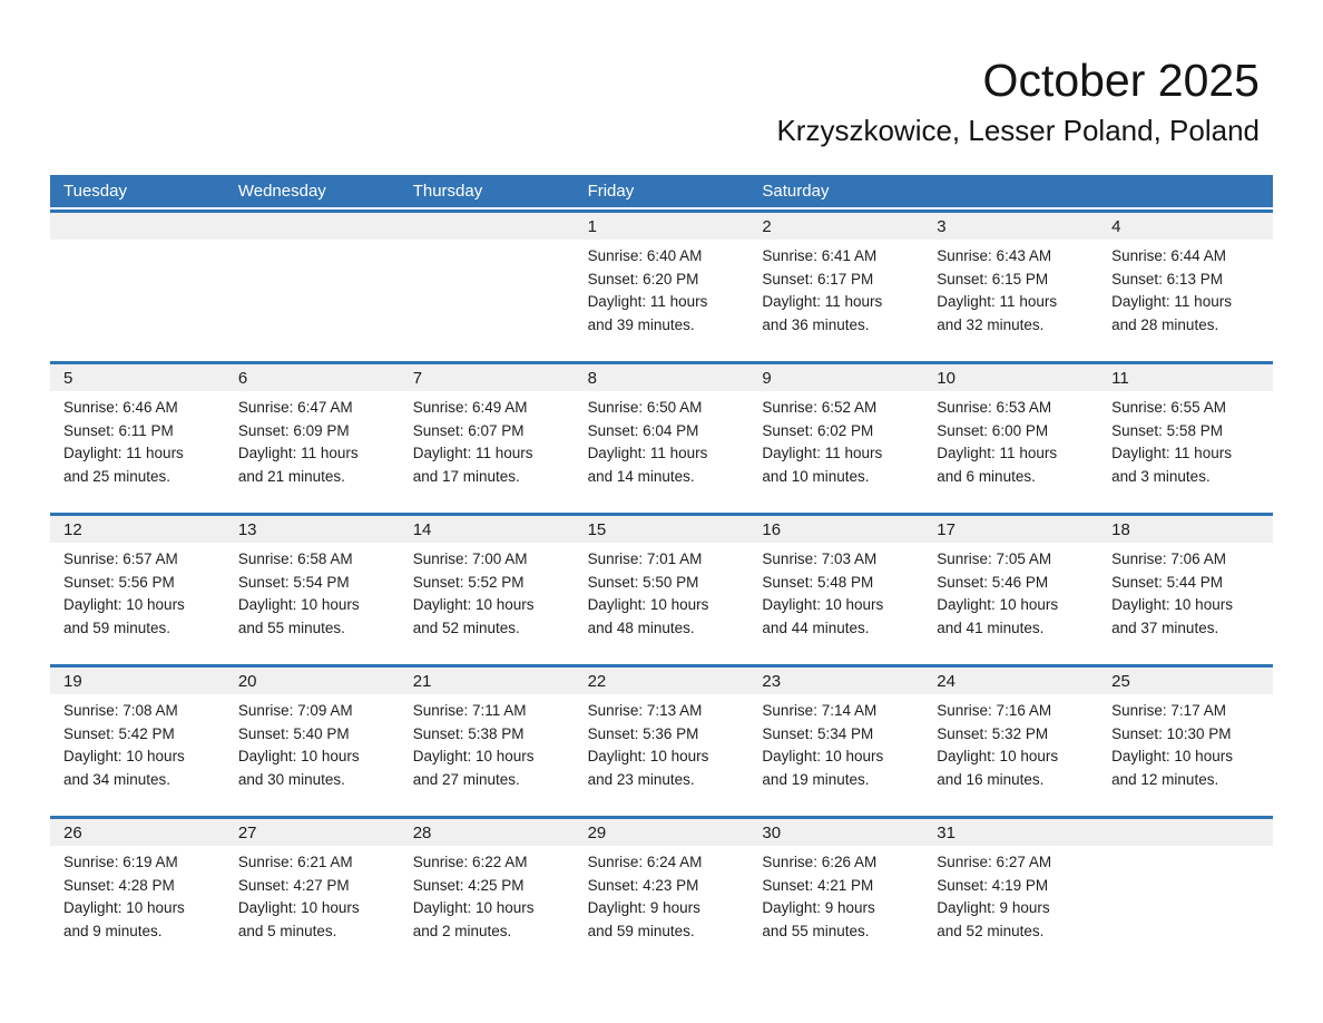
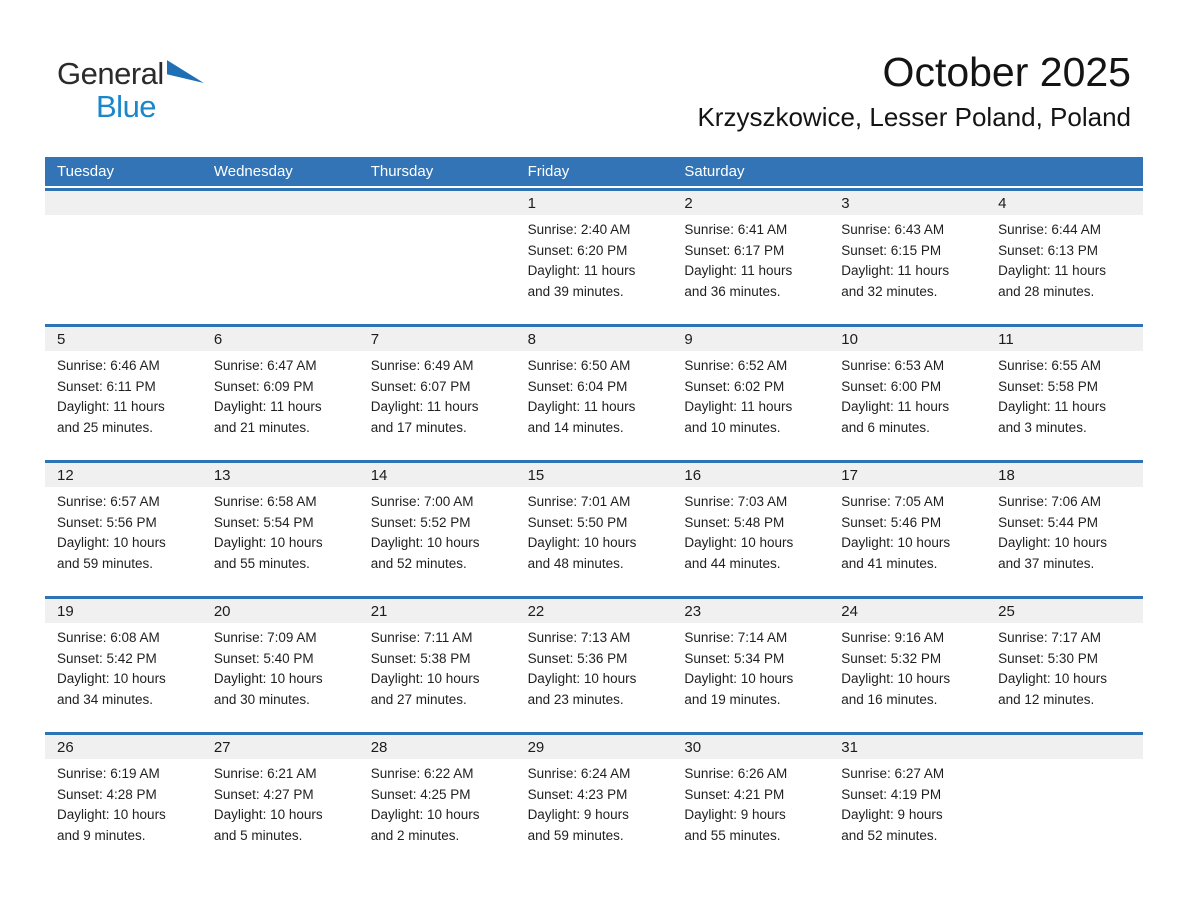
+ General
+ Blue
  October 2025
  Krzyszkowice, Lesser Poland, Poland
  Tuesday
  Wednesday
  Thursday
  Friday
  Saturday
  1
- Sunrise: 6:40 AM
+ Sunrise: 2:40 AM
  Sunset: 6:20 PM
  Daylight: 11 hours
  and 39 minutes.
  2
  Sunrise: 6:41 AM
  Sunset: 6:17 PM
  Daylight: 11 hours
  and 36 minutes.
  3
  Sunrise: 6:43 AM
  Sunset: 6:15 PM
  Daylight: 11 hours
  and 32 minutes.
  4
  Sunrise: 6:44 AM
  Sunset: 6:13 PM
  Daylight: 11 hours
  and 28 minutes.
  5
  Sunrise: 6:46 AM
  Sunset: 6:11 PM
  Daylight: 11 hours
  and 25 minutes.
  6
  Sunrise: 6:47 AM
  Sunset: 6:09 PM
  Daylight: 11 hours
  and 21 minutes.
  7
  Sunrise: 6:49 AM
  Sunset: 6:07 PM
  Daylight: 11 hours
  and 17 minutes.
  8
  Sunrise: 6:50 AM
  Sunset: 6:04 PM
  Daylight: 11 hours
  and 14 minutes.
  9
  Sunrise: 6:52 AM
  Sunset: 6:02 PM
  Daylight: 11 hours
  and 10 minutes.
  10
  Sunrise: 6:53 AM
  Sunset: 6:00 PM
  Daylight: 11 hours
  and 6 minutes.
  11
  Sunrise: 6:55 AM
  Sunset: 5:58 PM
  Daylight: 11 hours
  and 3 minutes.
  12
  Sunrise: 6:57 AM
  Sunset: 5:56 PM
  Daylight: 10 hours
  and 59 minutes.
  13
  Sunrise: 6:58 AM
  Sunset: 5:54 PM
  Daylight: 10 hours
  and 55 minutes.
  14
  Sunrise: 7:00 AM
  Sunset: 5:52 PM
  Daylight: 10 hours
  and 52 minutes.
  15
  Sunrise: 7:01 AM
  Sunset: 5:50 PM
  Daylight: 10 hours
  and 48 minutes.
  16
  Sunrise: 7:03 AM
  Sunset: 5:48 PM
  Daylight: 10 hours
  and 44 minutes.
  17
  Sunrise: 7:05 AM
  Sunset: 5:46 PM
  Daylight: 10 hours
  and 41 minutes.
  18
  Sunrise: 7:06 AM
  Sunset: 5:44 PM
  Daylight: 10 hours
  and 37 minutes.
  19
- Sunrise: 7:08 AM
+ Sunrise: 6:08 AM
  Sunset: 5:42 PM
  Daylight: 10 hours
  and 34 minutes.
  20
  Sunrise: 7:09 AM
  Sunset: 5:40 PM
  Daylight: 10 hours
  and 30 minutes.
  21
  Sunrise: 7:11 AM
  Sunset: 5:38 PM
  Daylight: 10 hours
  and 27 minutes.
  22
  Sunrise: 7:13 AM
  Sunset: 5:36 PM
  Daylight: 10 hours
  and 23 minutes.
  23
  Sunrise: 7:14 AM
  Sunset: 5:34 PM
  Daylight: 10 hours
  and 19 minutes.
  24
- Sunrise: 7:16 AM
+ Sunrise: 9:16 AM
  Sunset: 5:32 PM
  Daylight: 10 hours
  and 16 minutes.
  25
  Sunrise: 7:17 AM
- Sunset: 10:30 PM
+ Sunset: 5:30 PM
  Daylight: 10 hours
  and 12 minutes.
  26
  Sunrise: 6:19 AM
  Sunset: 4:28 PM
  Daylight: 10 hours
  and 9 minutes.
  27
  Sunrise: 6:21 AM
  Sunset: 4:27 PM
  Daylight: 10 hours
  and 5 minutes.
  28
  Sunrise: 6:22 AM
  Sunset: 4:25 PM
  Daylight: 10 hours
  and 2 minutes.
  29
  Sunrise: 6:24 AM
  Sunset: 4:23 PM
  Daylight: 9 hours
  and 59 minutes.
  30
  Sunrise: 6:26 AM
  Sunset: 4:21 PM
  Daylight: 9 hours
  and 55 minutes.
  31
  Sunrise: 6:27 AM
  Sunset: 4:19 PM
  Daylight: 9 hours
  and 52 minutes.
